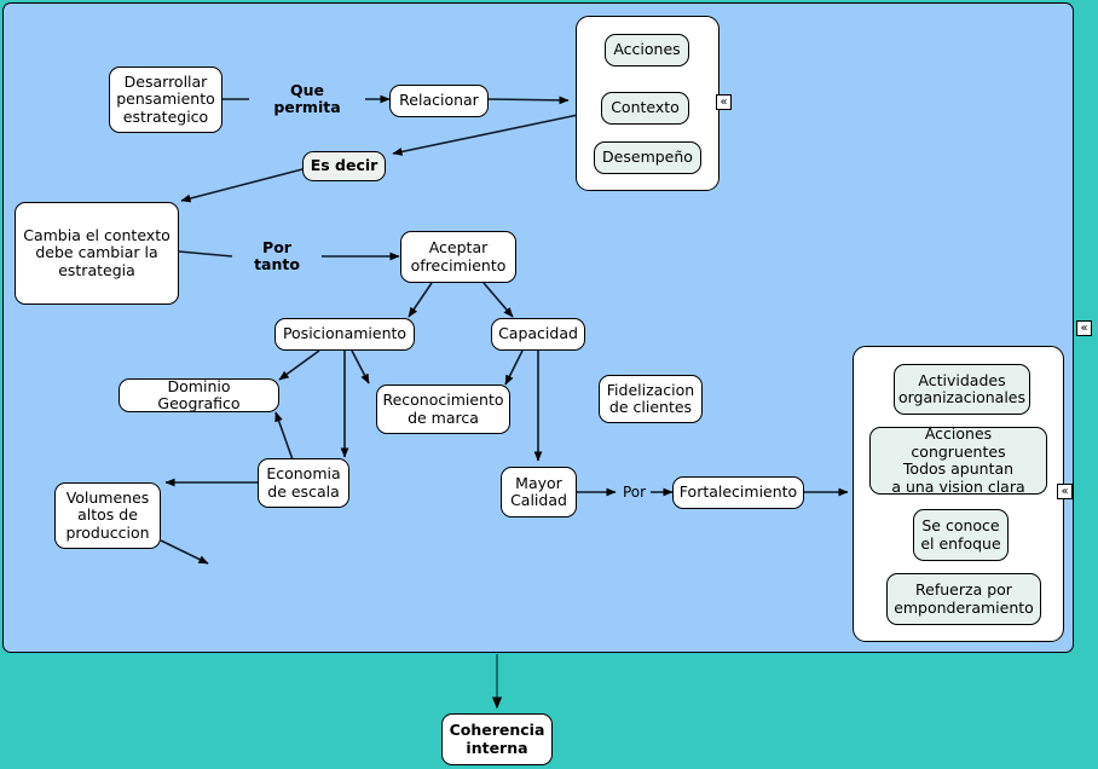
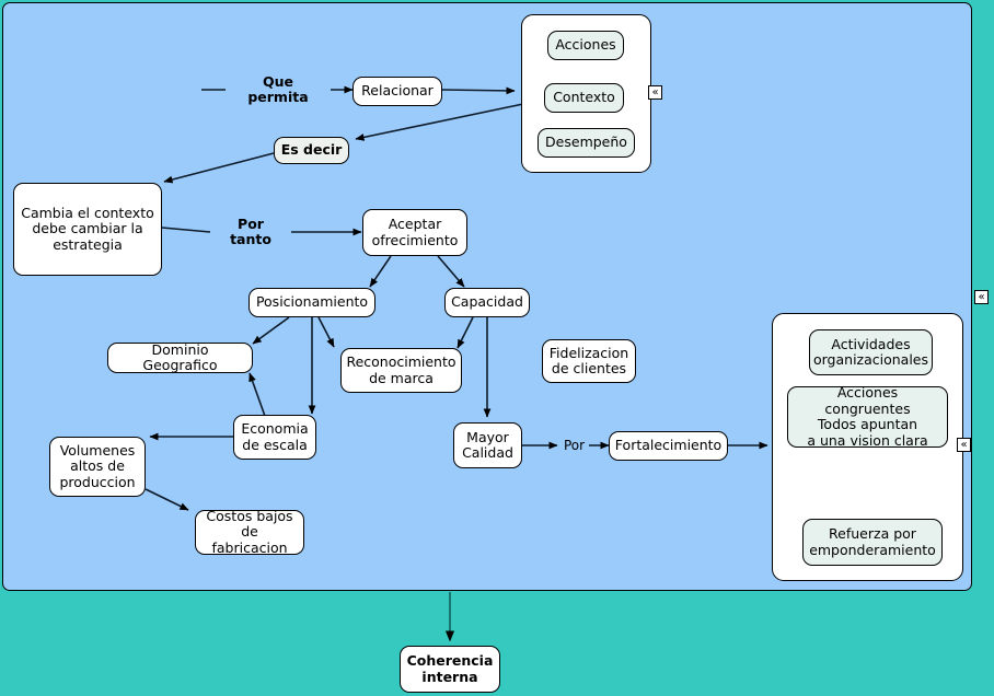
- Desarrollar
- pensamiento
- estrategico
  Que permita
  Relacionar
  Es decir
  Cambia el contexto
  debe cambiar la
  estrategia
  Por tanto
  Aceptar
  ofrecimiento
  Posicionamiento
  Capacidad
  Dominio Geografico
  Reconocimiento
  de marca
  Fidelizacion
  de clientes
  Economia
  de escala
  Volumenes
  altos de
  produccion
+ Costos bajos
+ de fabricacion
  Mayor
  Calidad
  Por
  Fortalecimiento
  Coherencia
  interna
  Acciones
  Contexto
  Desempeño
  Actividades
  organizacionales
  Acciones congruentes
  Todos apuntan
  a una vision clara
- Se conoce
- el enfoque
  Refuerza por
  emponderamiento
  «
  «
  «
